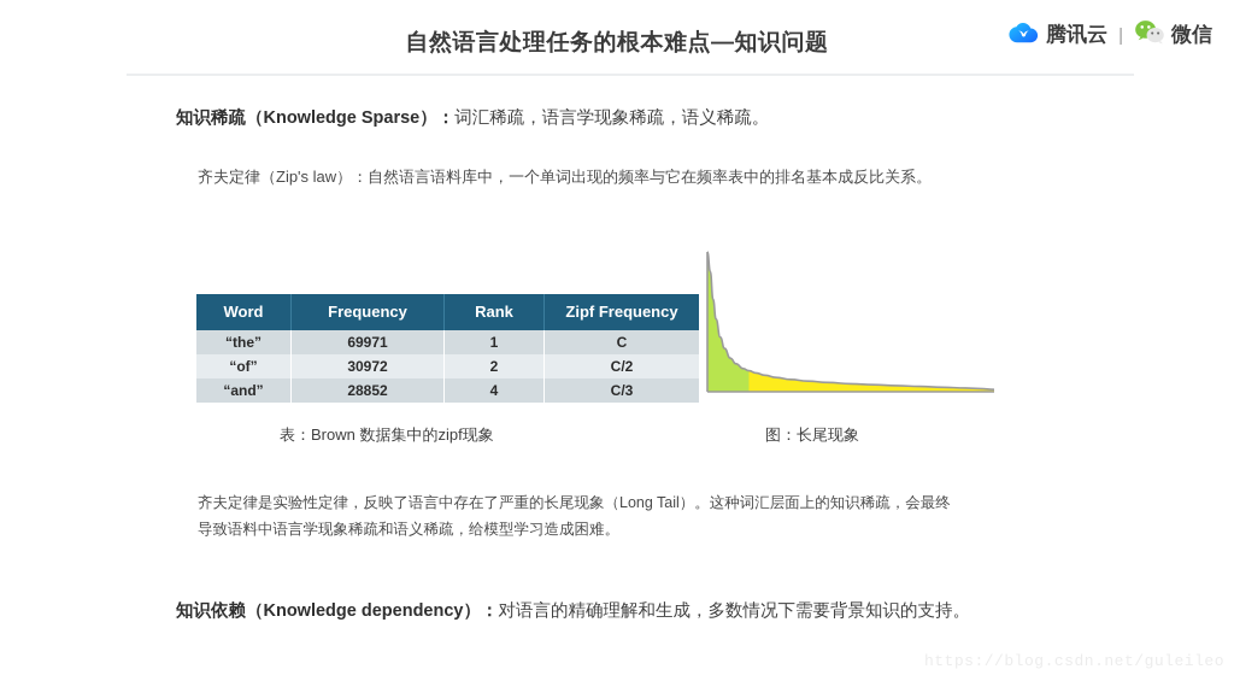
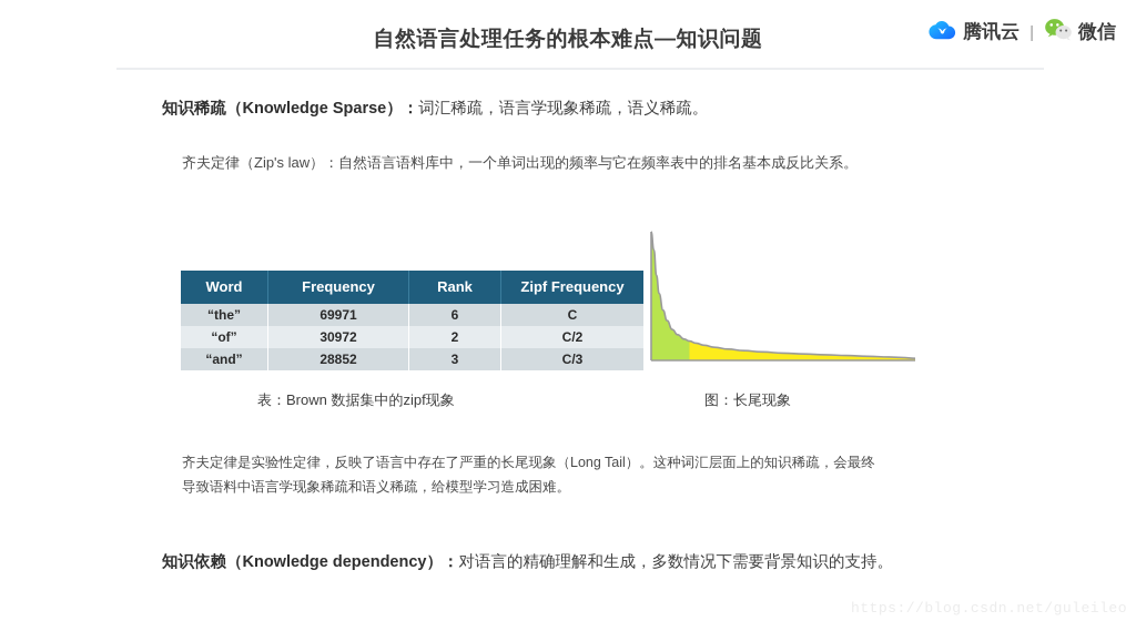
  自然语言处理任务的根本难点—知识问题
  腾讯云
  |
  微信
  知识稀疏（Knowledge Sparse）：词汇稀疏，语言学现象稀疏，语义稀疏。
  齐夫定律（Zip's law）：自然语言语料库中，一个单词出现的频率与它在频率表中的排名基本成反比关系。
  Word	Frequency	Rank	Zipf Frequency
- “the”	69971	1	C
+ “the”	69971	6	C
  “of”	30972	2	C/2
- “and”	28852	4	C/3
+ “and”	28852	3	C/3
  表：Brown 数据集中的zipf现象
  图：长尾现象
  齐夫定律是实验性定律，反映了语言中存在了严重的长尾现象（Long Tail）。这种词汇层面上的知识稀疏，会最终
  导致语料中语言学现象稀疏和语义稀疏，给模型学习造成困难。
  知识依赖（Knowledge dependency）：对语言的精确理解和生成，多数情况下需要背景知识的支持。
